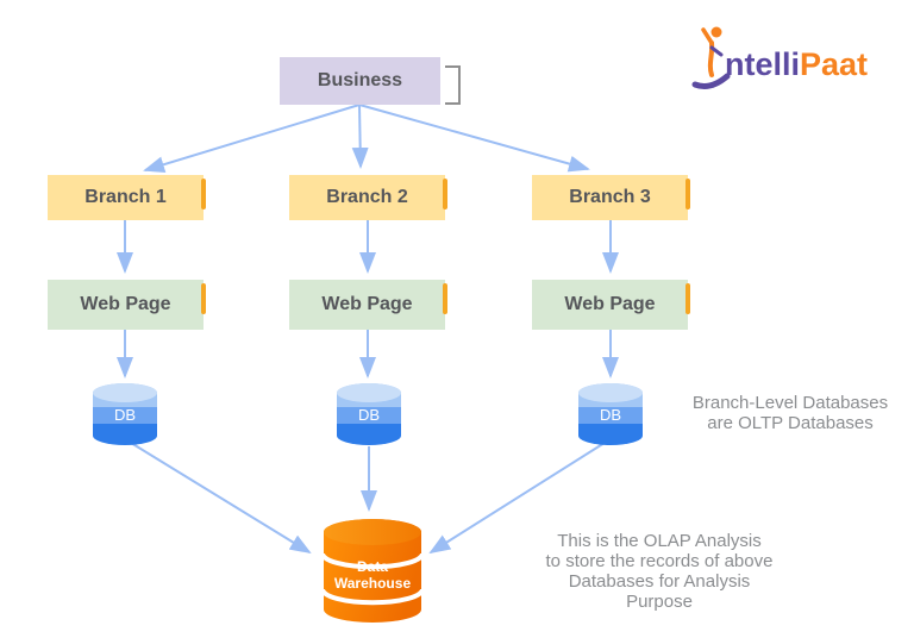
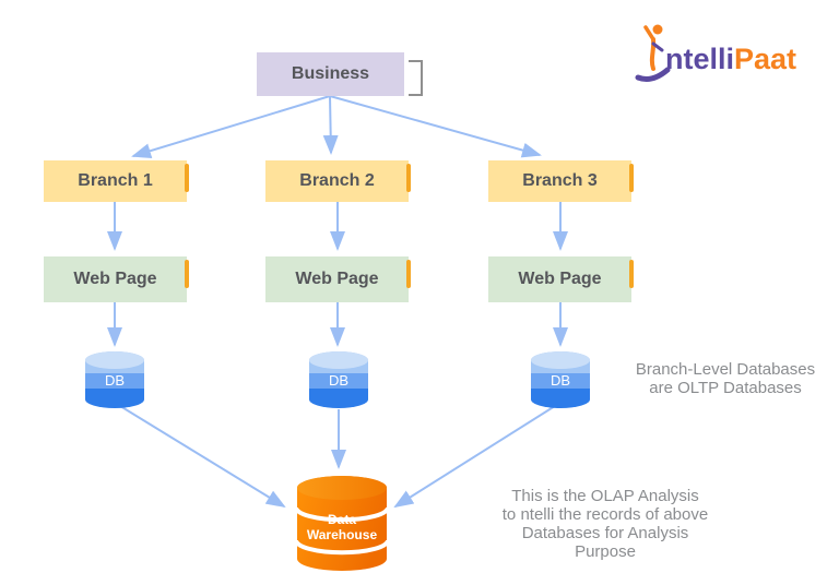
  Business
  Branch 1
  Branch 2
  Branch 3
  Web Page
  Web Page
  Web Page
  DB
  DB
  DB
  Data
  Warehouse
  Branch-Level Databases
  are OLTP Databases
  This is the OLAP Analysis
- to store the records of above
+ to ntelli the records of above
  Databases for Analysis
  Purpose
  ntelliPaat
